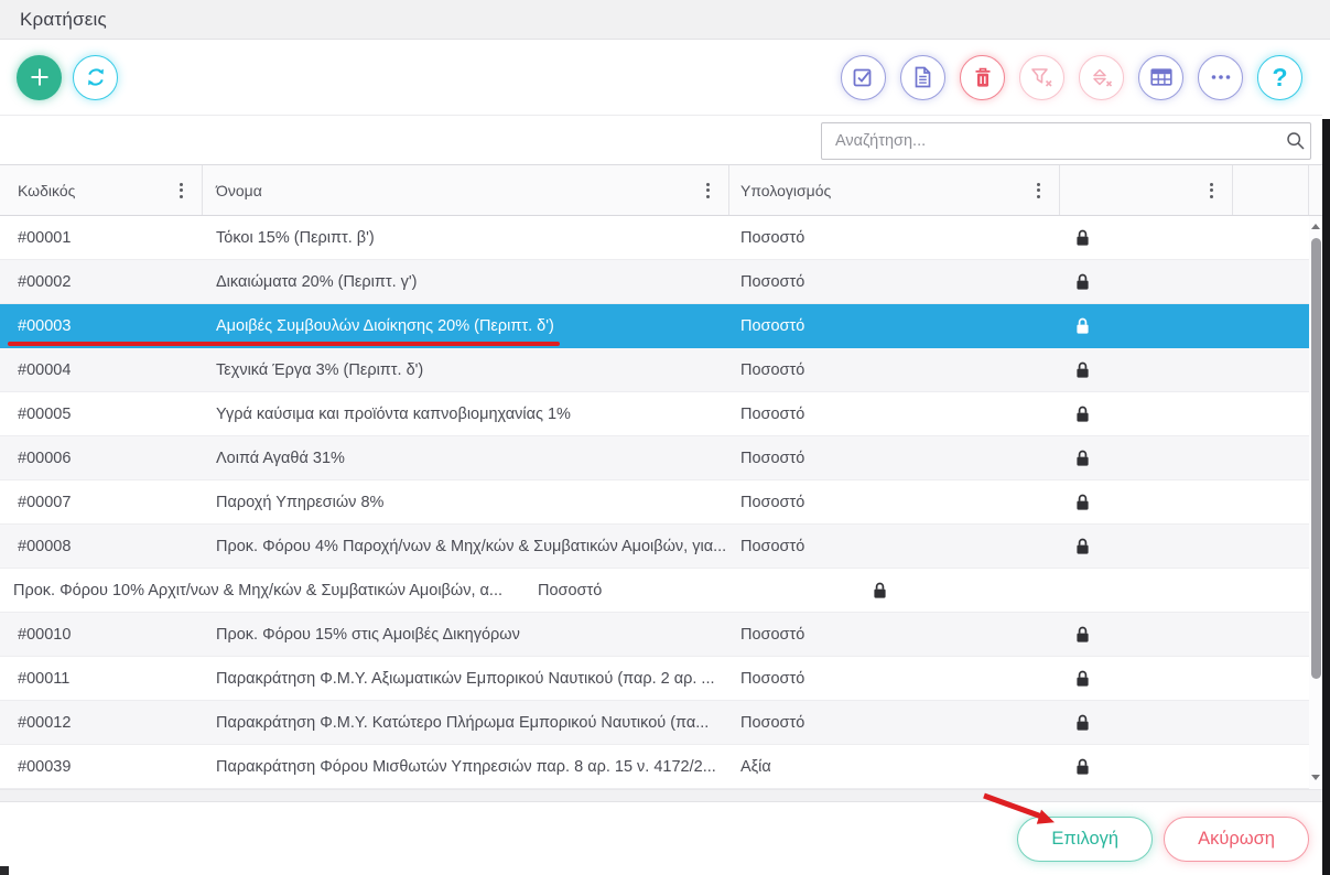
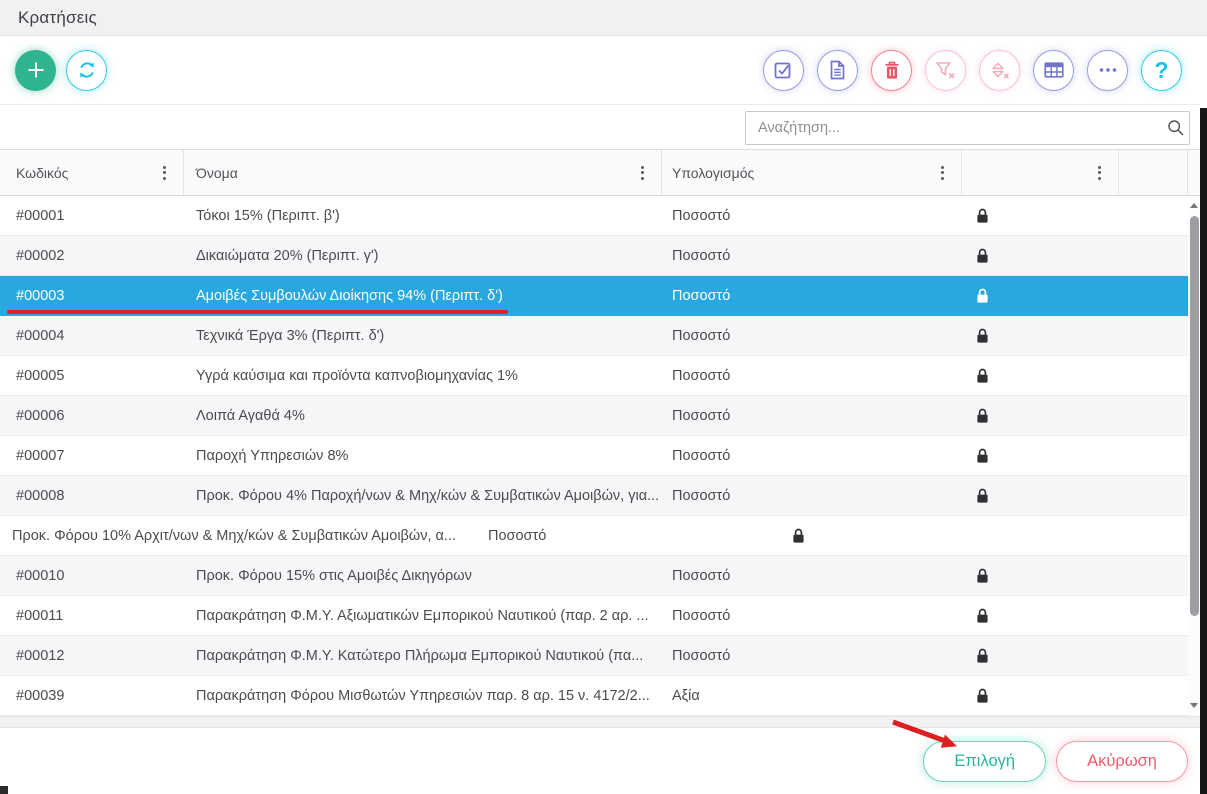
  Κρατήσεις
  ?
  Αναζήτηση...
  Κωδικός
  Όνομα
  Υπολογισμός
  #00001
  Τόκοι 15% (Περιπτ. β')
  Ποσοστό
  #00002
  Δικαιώματα 20% (Περιπτ. γ')
  Ποσοστό
  #00003
- Αμοιβές Συμβουλών Διοίκησης 20% (Περιπτ. δ')
+ Αμοιβές Συμβουλών Διοίκησης 94% (Περιπτ. δ')
  Ποσοστό
  #00004
  Τεχνικά Έργα 3% (Περιπτ. δ')
  Ποσοστό
  #00005
  Υγρά καύσιμα και προϊόντα καπνοβιομηχανίας 1%
  Ποσοστό
  #00006
- Λοιπά Αγαθά 31%
+ Λοιπά Αγαθά 4%
  Ποσοστό
  #00007
  Παροχή Υπηρεσιών 8%
  Ποσοστό
  #00008
  Προκ. Φόρου 4% Παροχή/νων & Μηχ/κών & Συμβατικών Αμοιβών, για...
  Ποσοστό
  Προκ. Φόρου 10% Αρχιτ/νων & Μηχ/κών & Συμβατικών Αμοιβών, α...
  Ποσοστό
  #00010
  Προκ. Φόρου 15% στις Αμοιβές Δικηγόρων
  Ποσοστό
  #00011
  Παρακράτηση Φ.Μ.Υ. Αξιωματικών Εμπορικού Ναυτικού (παρ. 2 αρ. ...
  Ποσοστό
  #00012
  Παρακράτηση Φ.Μ.Υ. Κατώτερο Πλήρωμα Εμπορικού Ναυτικού (πα...
  Ποσοστό
  #00039
  Παρακράτηση Φόρου Μισθωτών Υπηρεσιών παρ. 8 αρ. 15 ν. 4172/2...
  Αξία
  Επιλογή
  Ακύρωση
